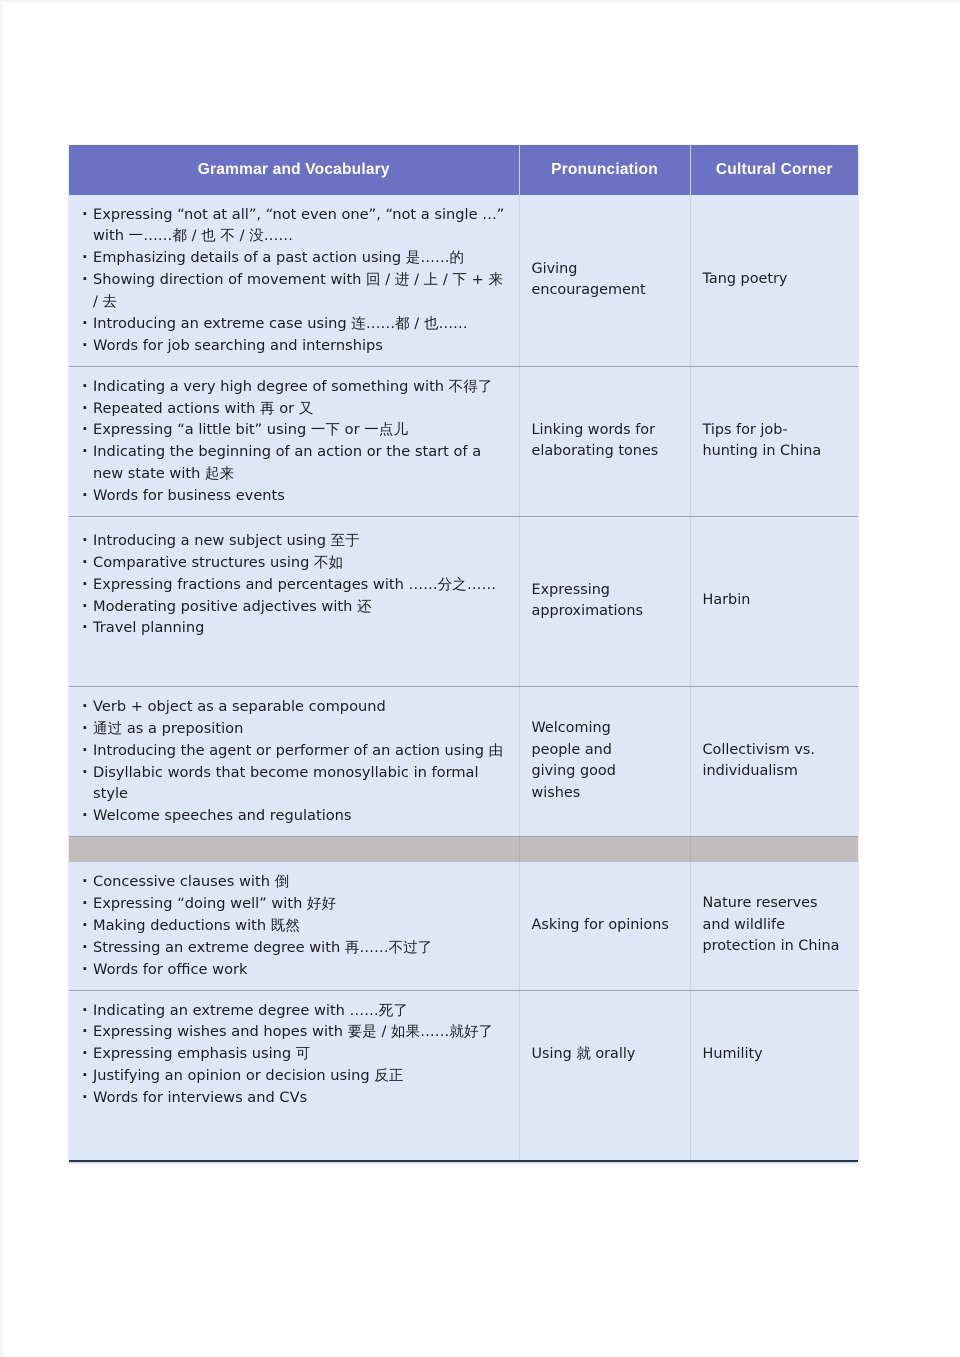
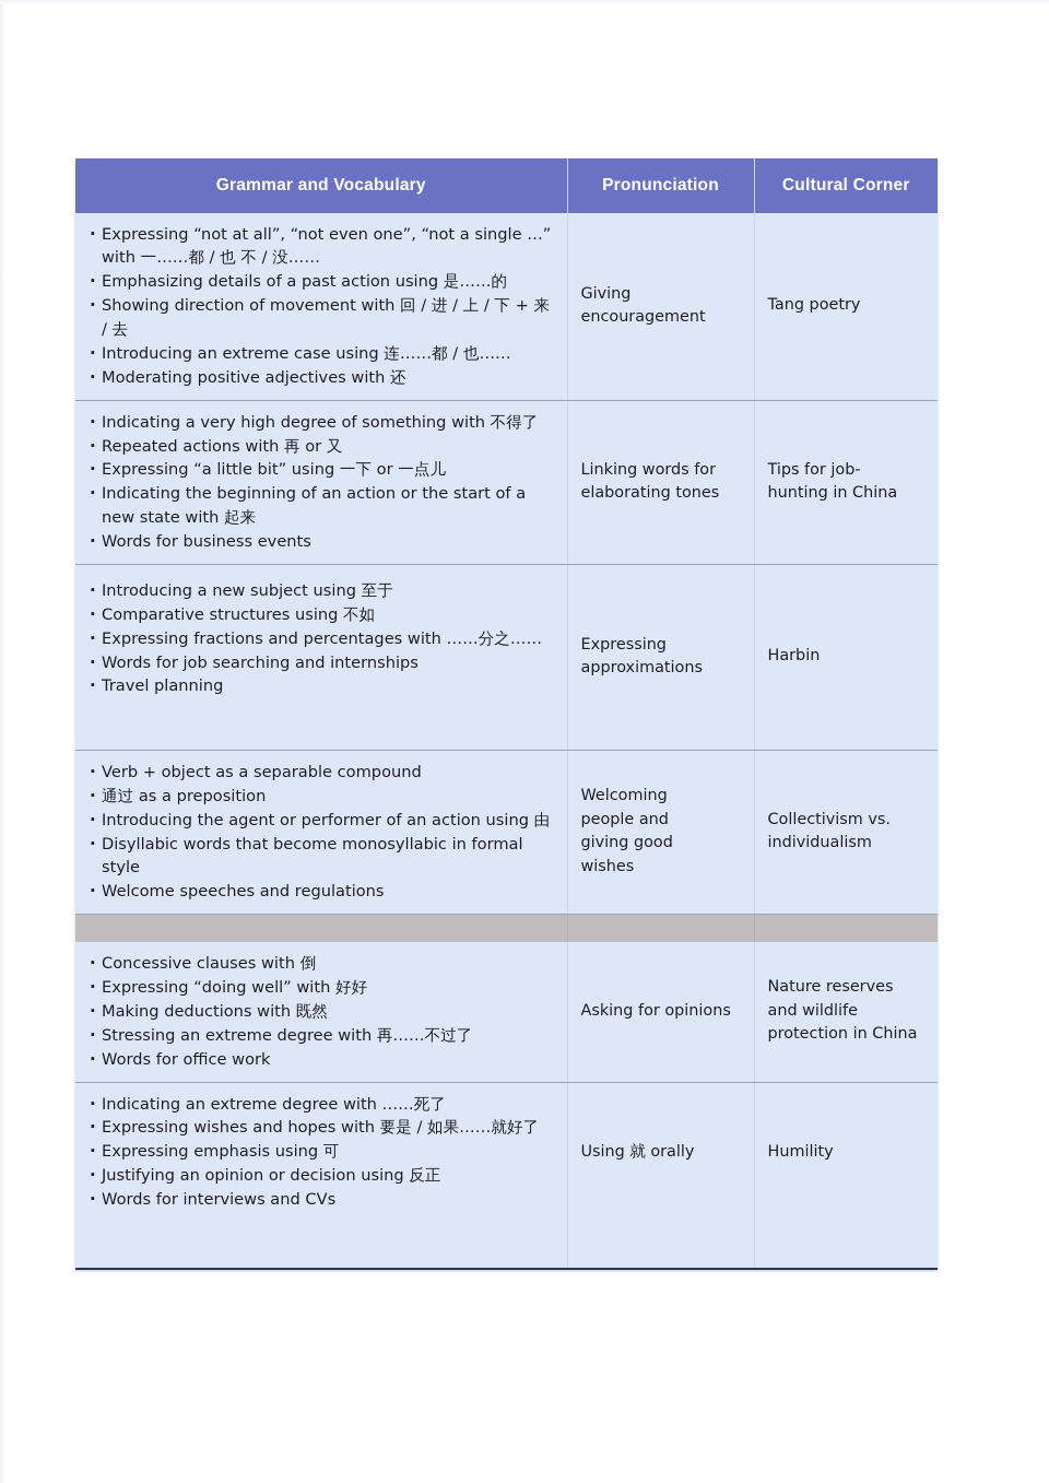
  Grammar and Vocabulary	Pronunciation	Cultural Corner
- Expressing “not at all”, “not even one”, “not a single …” with 一……都 / 也 不 / 没…… Emphasizing details of a past action using 是……的 Showing direction of movement with 回 / 进 / 上 / 下 + 来 / 去 Introducing an extreme case using 连……都 / 也…… Words for job searching and internships	Giving encouragement	Tang poetry
+ Expressing “not at all”, “not even one”, “not a single …” with 一……都 / 也 不 / 没…… Emphasizing details of a past action using 是……的 Showing direction of movement with 回 / 进 / 上 / 下 + 来 / 去 Introducing an extreme case using 连……都 / 也…… Moderating positive adjectives with 还	Giving encouragement	Tang poetry
  Indicating a very high degree of something with 不得了 Repeated actions with 再 or 又 Expressing “a little bit” using 一下 or 一点儿 Indicating the beginning of an action or the start of a new state with 起来 Words for business events	Linking words for elaborating tones	Tips for job-hunting in China
- Introducing a new subject using 至于 Comparative structures using 不如 Expressing fractions and percentages with ……分之…… Moderating positive adjectives with 还 Travel planning	Expressing approximations	Harbin
+ Introducing a new subject using 至于 Comparative structures using 不如 Expressing fractions and percentages with ……分之…… Words for job searching and internships Travel planning	Expressing approximations	Harbin
  Verb + object as a separable compound 通过 as a preposition Introducing the agent or performer of an action using 由 Disyllabic words that become monosyllabic in formal style Welcome speeches and regulations	Welcoming people and giving good wishes	Collectivism vs. individualism
  Concessive clauses with 倒 Expressing “doing well” with 好好 Making deductions with 既然 Stressing an extreme degree with 再……不过了 Words for office work	Asking for opinions	Nature reserves and wildlife protection in China
  Indicating an extreme degree with ……死了 Expressing wishes and hopes with 要是 / 如果……就好了 Expressing emphasis using 可 Justifying an opinion or decision using 反正 Words for interviews and CVs	Using 就 orally	Humility
